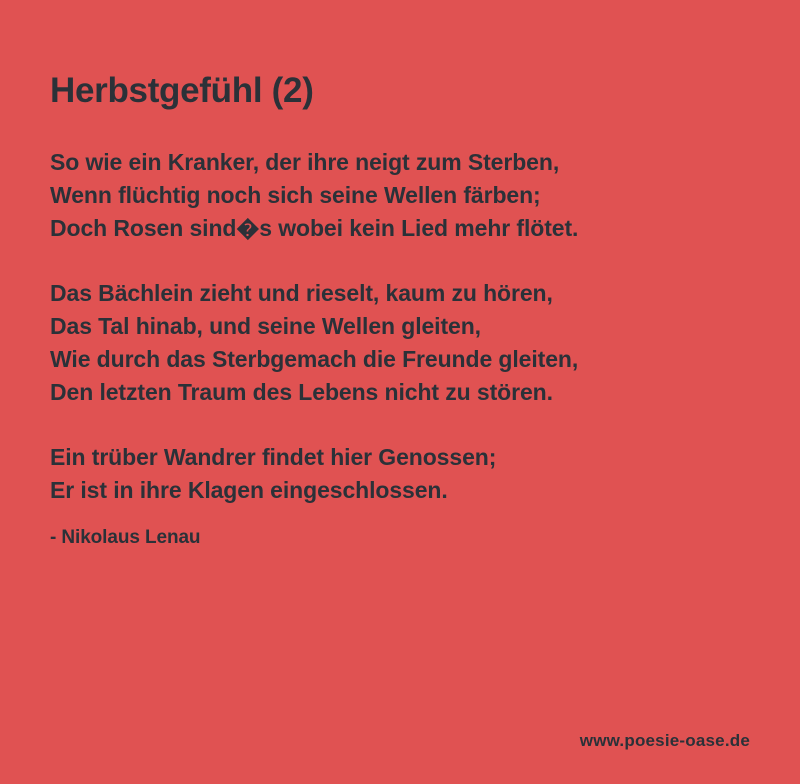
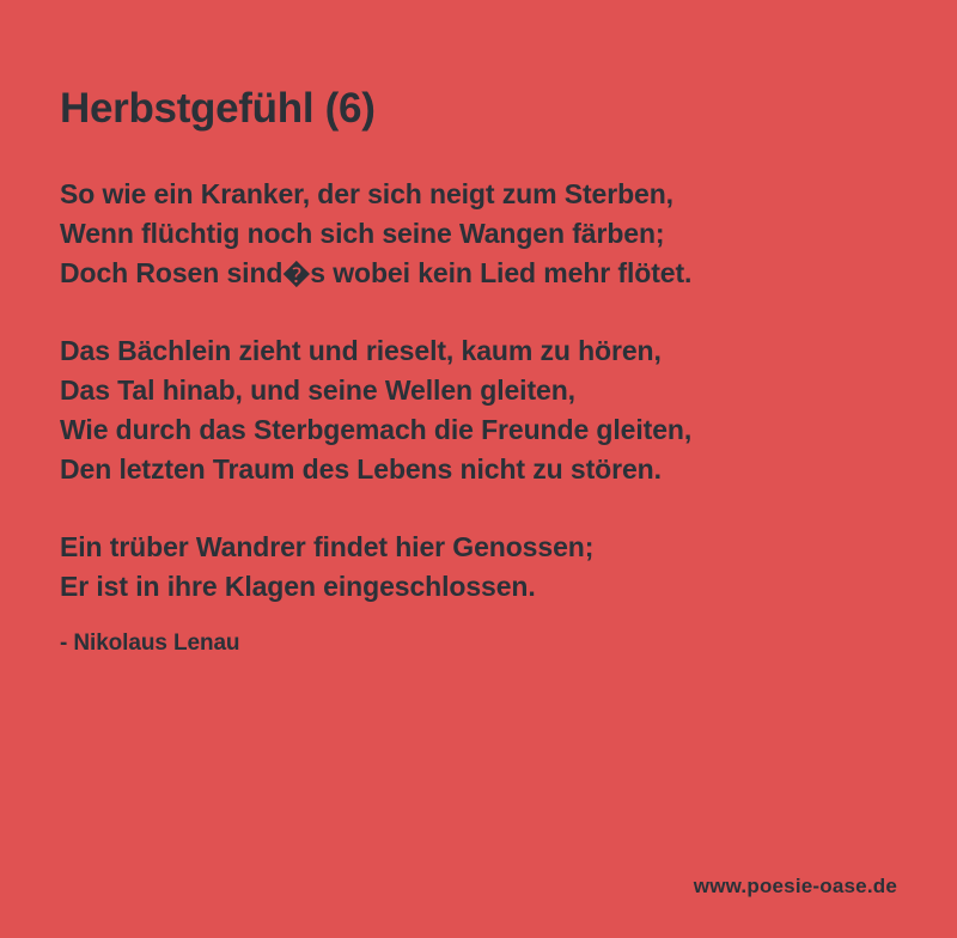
- Herbstgefühl (2)
+ Herbstgefühl (6)
- So wie ein Kranker, der ihre neigt zum Sterben,
+ So wie ein Kranker, der sich neigt zum Sterben,
- Wenn flüchtig noch sich seine Wellen färben;
+ Wenn flüchtig noch sich seine Wangen färben;
  Doch Rosen sind�s wobei kein Lied mehr flötet.
  Das Bächlein zieht und rieselt, kaum zu hören,
  Das Tal hinab, und seine Wellen gleiten,
  Wie durch das Sterbgemach die Freunde gleiten,
  Den letzten Traum des Lebens nicht zu stören.
  Ein trüber Wandrer findet hier Genossen;
  Er ist in ihre Klagen eingeschlossen.
  - Nikolaus Lenau
  www.poesie-oase.de
